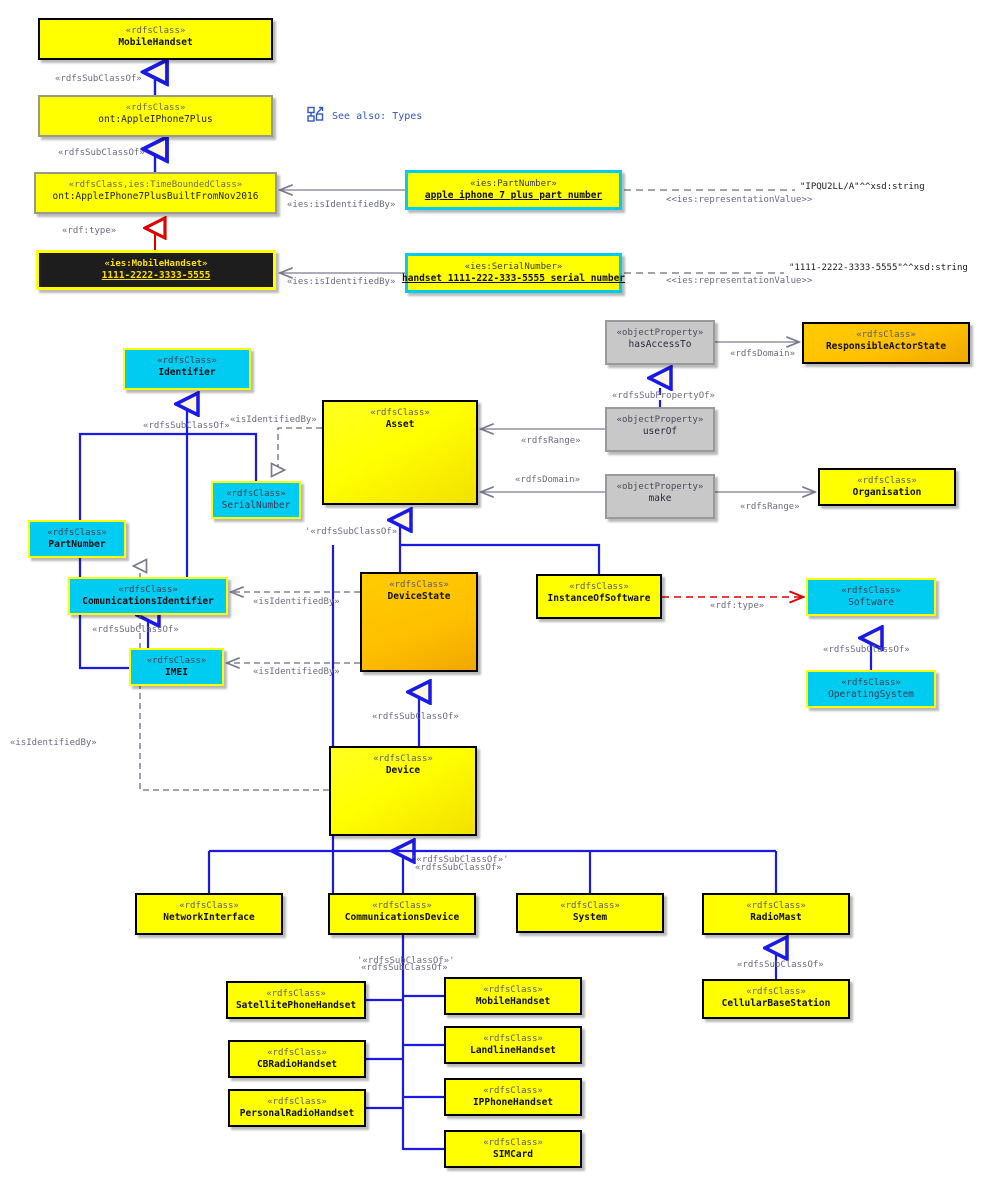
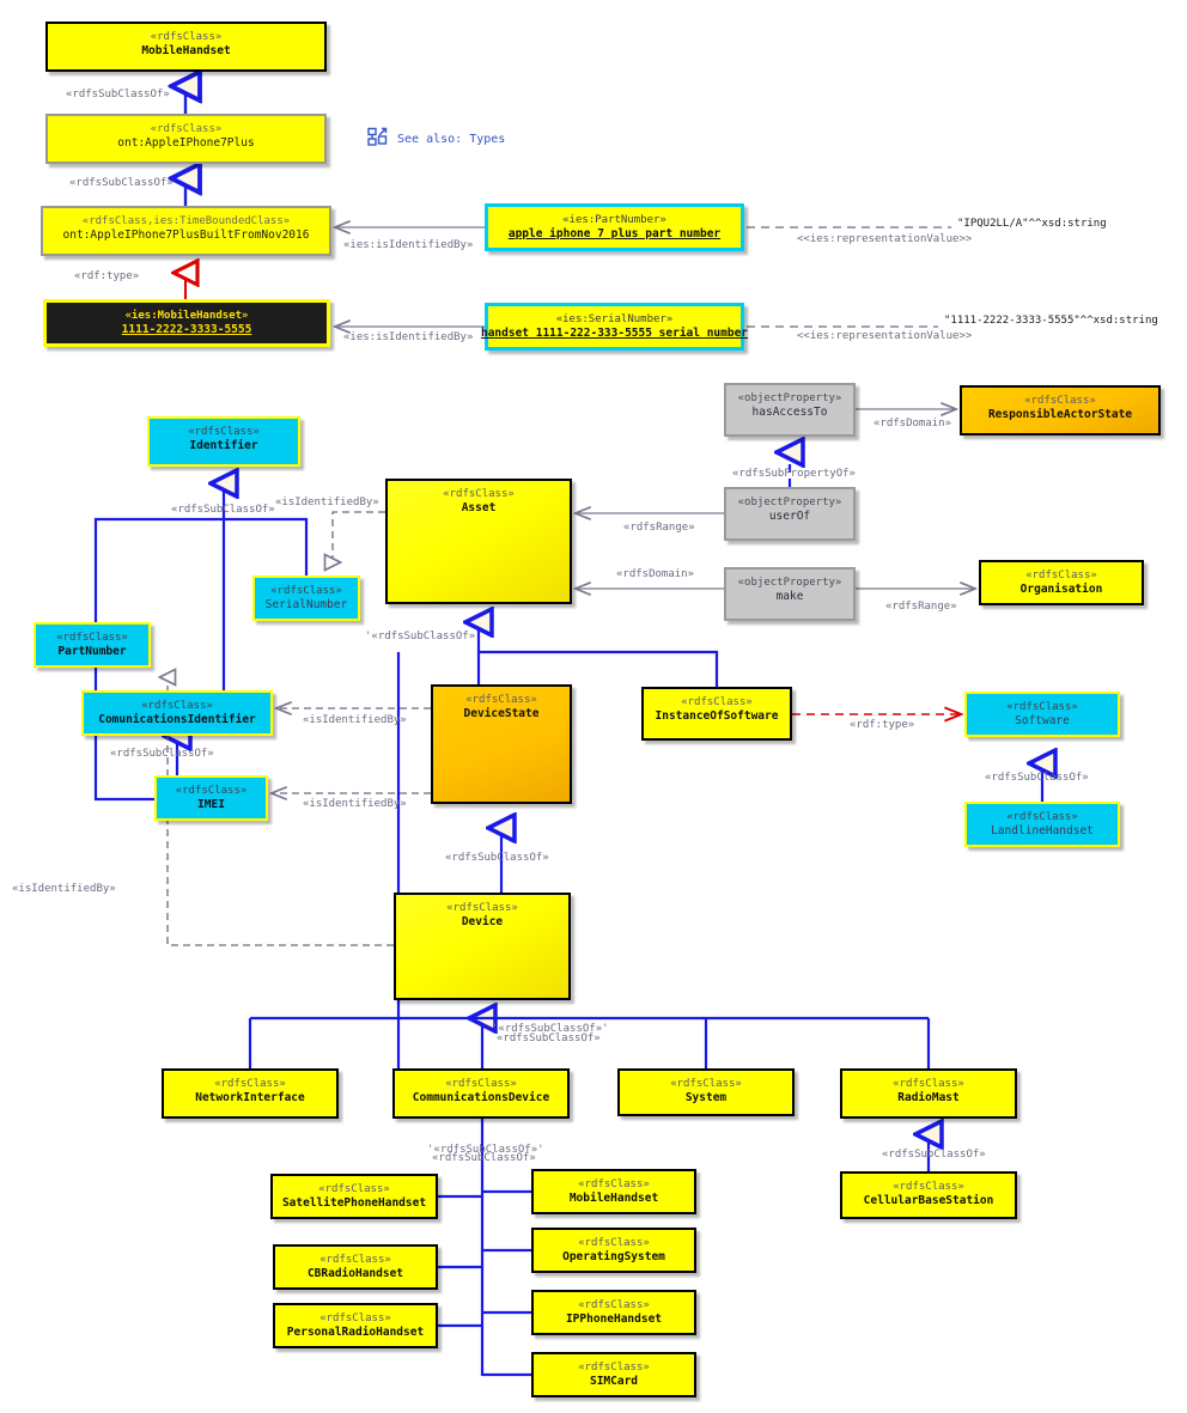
  See also: Types
  «rdfsClass»
  MobileHandset
  «rdfsClass»
  ont:AppleIPhone7Plus
  «rdfsClass,ies:TimeBoundedClass»
  ont:AppleIPhone7PlusBuiltFromNov2016
  «ies:MobileHandset»
  1111-2222-3333-5555
  «ies:PartNumber»
  apple iphone 7 plus part number
  «ies:SerialNumber»
  handset 1111-222-333-5555 serial number
  «rdfsClass»
  Identifier
  «rdfsClass»
  SerialNumber
  «rdfsClass»
  PartNumber
  «rdfsClass»
  ComunicationsIdentifier
  «rdfsClass»
  IMEI
  «rdfsClass»
  Asset
  «rdfsClass»
  DeviceState
  «rdfsClass»
  Device
  «rdfsClass»
  InstanceOfSoftware
  «rdfsClass»
  Software
  «rdfsClass»
- OperatingSystem
+ LandlineHandset
  «objectProperty»
  hasAccessTo
  «objectProperty»
  userOf
  «objectProperty»
  make
  «rdfsClass»
  ResponsibleActorState
  «rdfsClass»
  Organisation
  «rdfsClass»
  NetworkInterface
  «rdfsClass»
  CommunicationsDevice
  «rdfsClass»
  System
  «rdfsClass»
  RadioMast
  «rdfsClass»
  CellularBaseStation
  «rdfsClass»
  SatellitePhoneHandset
  «rdfsClass»
  CBRadioHandset
  «rdfsClass»
  PersonalRadioHandset
  «rdfsClass»
  MobileHandset
  «rdfsClass»
- LandlineHandset
+ OperatingSystem
  «rdfsClass»
  IPPhoneHandset
  «rdfsClass»
  SIMCard
  «rdfsSubClassOf»
  «rdfsSubClassOf»
  «rdf:type»
  «ies:isIdentifiedBy»
  «ies:isIdentifiedBy»
  <<ies:representationValue>>
  <<ies:representationValue>>
  «rdfsSubClassOf»
  «isIdentifiedBy»
  «rdfsDomain»
  «rdfsSubPropertyOf»
  «rdfsRange»
  «rdfsDomain»
  «rdfsRange»
  '«rdfsSubClassOf»
  «isIdentifiedBy»
  «rdfsSubClassOf»
  «isIdentifiedBy»
  «rdf:type»
  «rdfsSubClassOf»
  «rdfsSubClassOf»
  «isIdentifiedBy»
  «rdfsSubClassOf»
  '«rdfsSubClassOf»'
  «rdfsSubClassOf»
  «rdfsSubClassOf»
  '«rdfsSubClassOf»'
  "IPQU2LL/A"^^xsd:string
  "1111-2222-3333-5555"^^xsd:string
